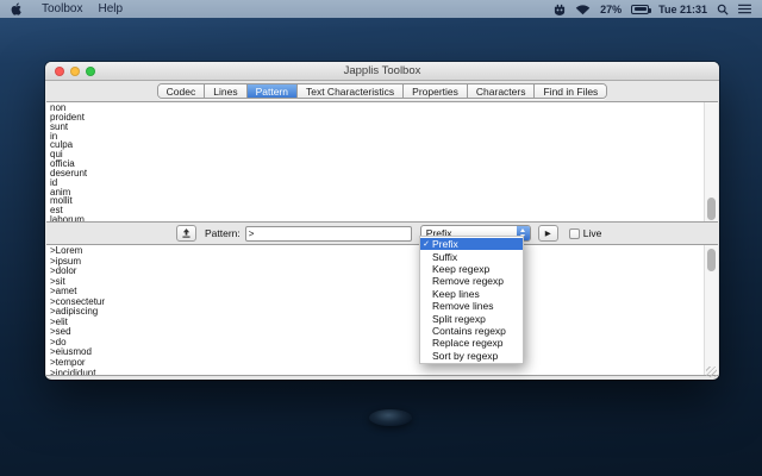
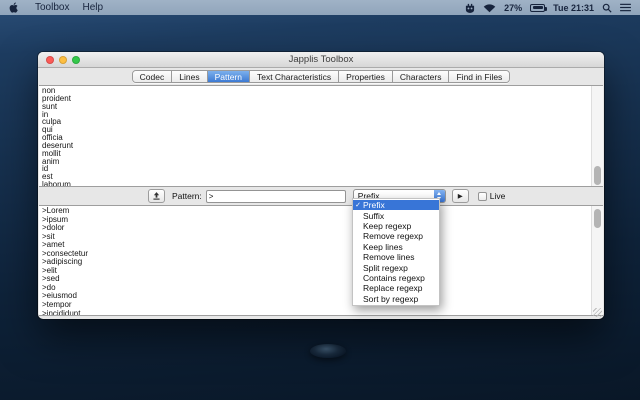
  Toolbox
  Help
  27%
  Tue 21:31
  Japplis Toolbox
  Codec
  Lines
  Pattern
  Text Characteristics
  Properties
  Characters
  Find in Files
  non
  proident
  sunt
  in
  culpa
  qui
  officia
  deserunt
- id
+ mollit
  anim
- mollit
+ id
  est
  laborum
  Pattern:
  >
  Prefix
  Live
  >Lorem
  >ipsum
  >dolor
  >sit
  >amet
  >consectetur
  >adipiscing
  >elit
  >sed
  >do
  >eiusmod
  >tempor
  >incididunt
  Prefix
  Suffix
  Keep regexp
  Remove regexp
  Keep lines
  Remove lines
  Split regexp
  Contains regexp
  Replace regexp
  Sort by regexp
